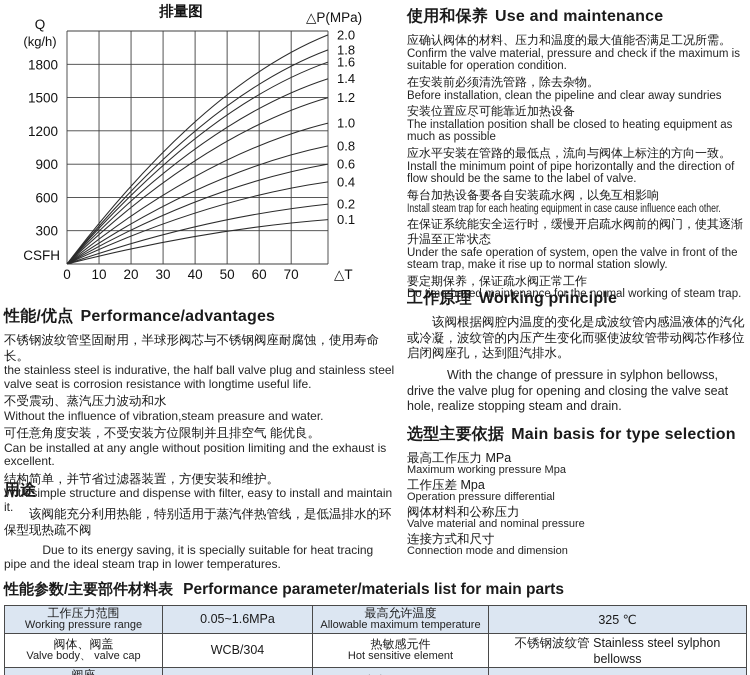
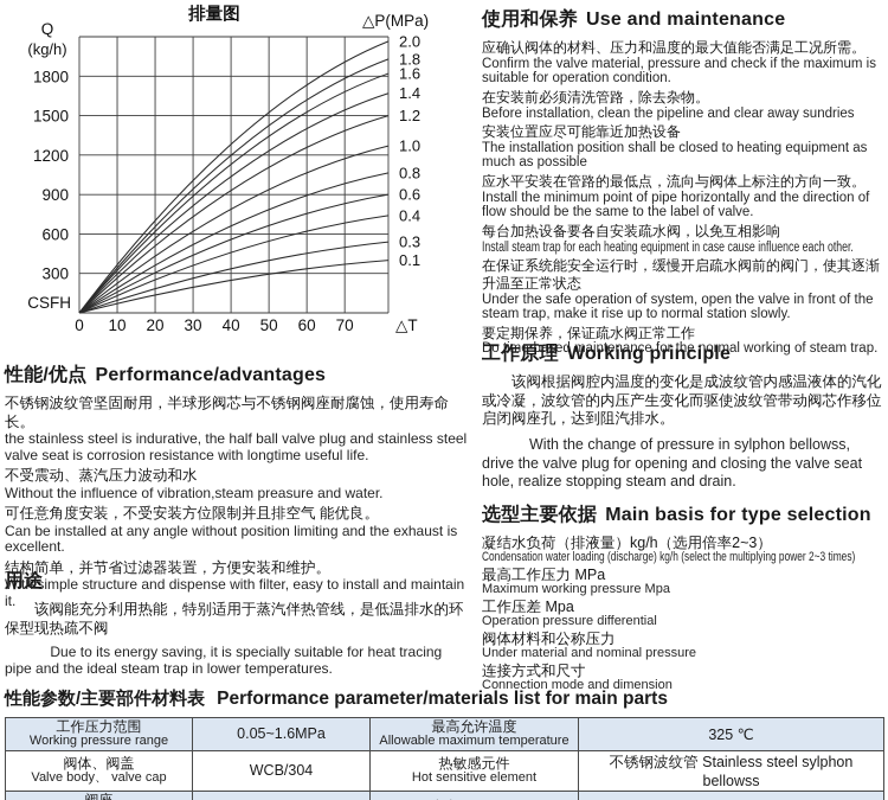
  2.0
  1.8
  1.6
  1.4
  1.2
  1.0
  0.8
  0.6
  0.4
- 0.2
+ 0.3
  0.1
  300
  600
  900
  1200
  1500
  1800
  0
  10
  20
  30
  40
  50
  60
  70
  排量图
  △P(MPa)
  Q
  (kg/h)
  CSFH
  △T
  使用和保养 Use and maintenance
  应确认阀体的材料、压力和温度的最大值能否满足工况所需。
  Confirm the valve material, pressure and check if the maximum is suitable for operation condition.
  在安装前必须清洗管路，除去杂物。
  Before installation, clean the pipeline and clear away sundries
  安装位置应尽可能靠近加热设备
  The installation position shall be closed to heating equipment as much as possible
  应水平安装在管路的最低点，流向与阀体上标注的方向一致。
  Install the minimum point of pipe horizontally and the direction of flow should be the same to the label of valve.
  每台加热设备要各自安装疏水阀，以免互相影响
  Install steam trap for each heating equipment in case cause influence each other.
  在保证系统能安全运行时，缓慢开启疏水阀前的阀门，使其逐渐升温至正常状态
  Under the safe operation of system, open the valve in front of the steam trap, make it rise up to normal station slowly.
  要定期保养，保证疏水阀正常工作
  Do time-based maintenance for the normal working of steam trap.
  工作原理 Working principle
  该阀根据阀腔内温度的变化是成波纹管内感温液体的汽化或冷凝，波纹管的内压产生变化而驱使波纹管带动阀芯作移位启闭阀座孔，达到阻汽排水。
  With the change of pressure in sylphon bellowss, drive the valve plug for opening and closing the valve seat hole, realize stopping steam and drain.
  选型主要依据 Main basis for type selection
+ 凝结水负荷（排液量）kg/h（选用倍率2~3）
+ Condensation water loading (discharge) kg/h (select the multiplying power 2~3 times)
  最高工作压力 MPa
  Maximum working pressure Mpa
  工作压差 Mpa
  Operation pressure differential
  阀体材料和公称压力
- Valve material and nominal pressure
+ Under material and nominal pressure
  连接方式和尺寸
  Connection mode and dimension
  性能/优点 Performance/advantages
  不锈钢波纹管坚固耐用，半球形阀芯与不锈钢阀座耐腐蚀，使用寿命长。
  the stainless steel is indurative, the half ball valve plug and stainless steel valve seat is corrosion resistance with longtime useful life.
  不受震动、蒸汽压力波动和水
  Without the influence of vibration,steam preasure and water.
  可任意角度安装，不受安装方位限制并且排空气 能优良。
  Can be installed at any angle without position limiting and the exhaust is excellent.
  结构简单，并节省过滤器装置，方便安装和维护。
  With simple structure and dispense with filter, easy to install and maintain it.
  用途
  该阀能充分利用热能，特别适用于蒸汽伴热管线，是低温排水的环保型现热疏不阀
  Due to its energy saving, it is specially suitable for heat tracing pipe and the ideal steam trap in lower temperatures.
  性能参数/主要部件材料表 Performance parameter/materials list for main parts
  工作压力范围 Working pressure range	0.05~1.6MPa	最高允许温度 Allowable maximum temperature	325 ℃
  阀体、阀盖 Valve body、 valve cap	WCB/304	热敏感元件 Hot sensitive element	不锈钢波纹管 Stainless steel sylphon bellowss
